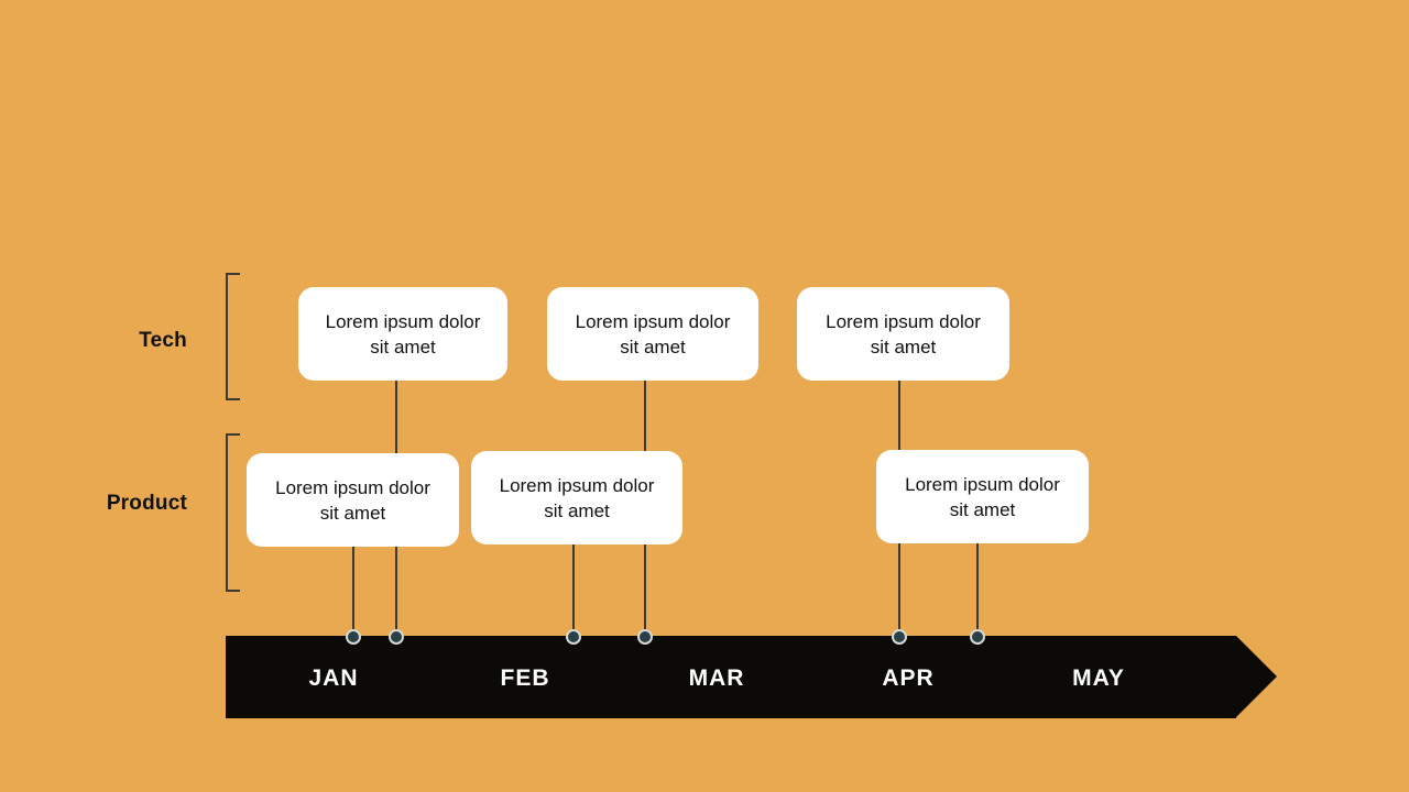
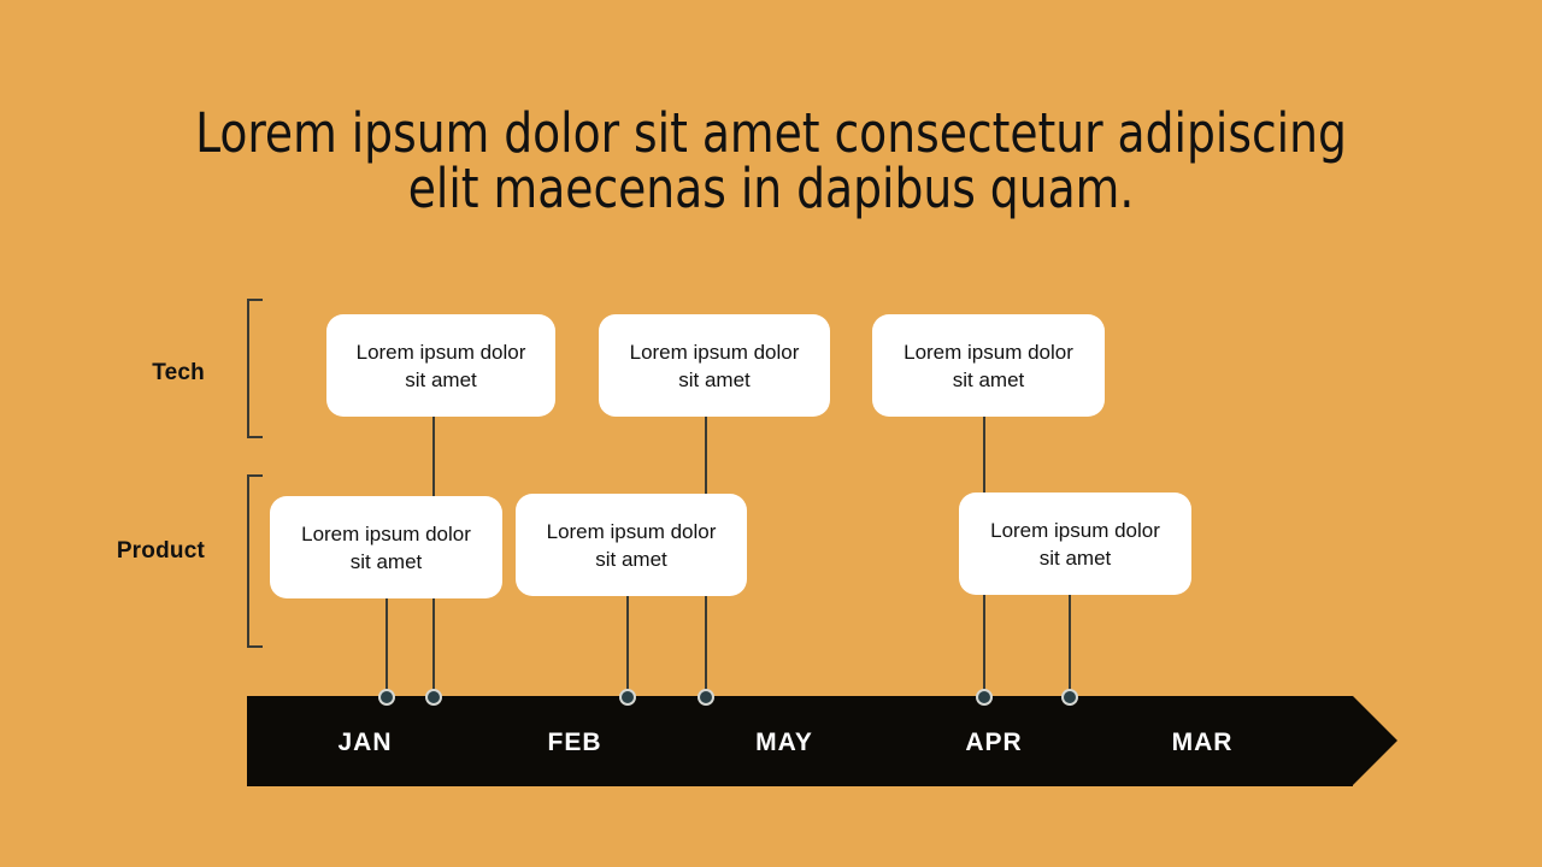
+ Lorem ipsum dolor sit amet consectetur adipiscing elit maecenas in dapibus quam.
  Tech
  Product
  Lorem ipsum dolor sit amet
  Lorem ipsum dolor sit amet
  Lorem ipsum dolor sit amet
  Lorem ipsum dolor sit amet
  Lorem ipsum dolor sit amet
  Lorem ipsum dolor sit amet
  JAN
  FEB
- MAR
+ MAY
  APR
- MAY
+ MAR
